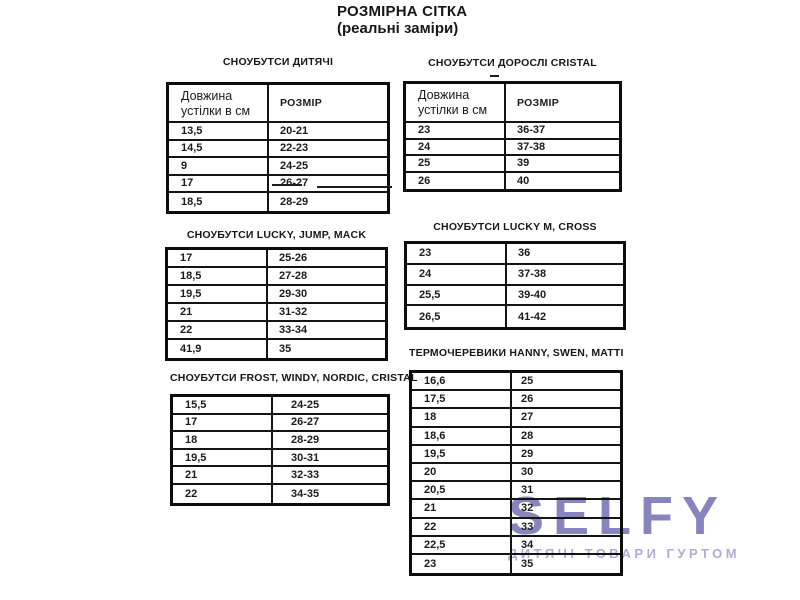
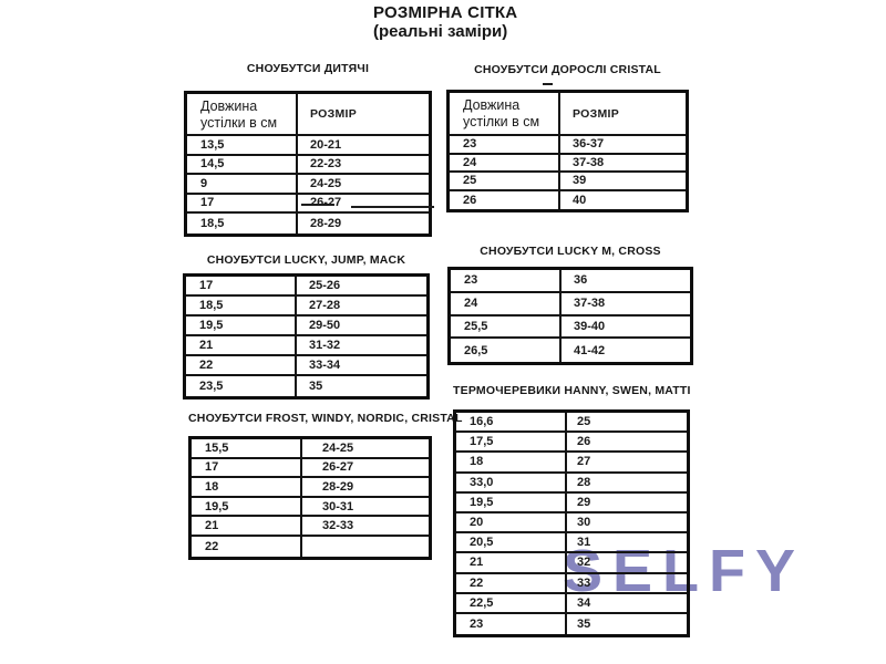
  РОЗМІРНА СІТКА
  (реальні заміри)
  SELFY
- ДИТЯЧІ ТОВАРИ ГУРТОМ
  СНОУБУТСИ ДИТЯЧІ
  Довжина устілки в см
  РОЗМІР
  13,5
  20-21
  14,5
  22-23
  9
  24-25
  17
  18,5
  28-29
  СНОУБУТСИ ДОРОСЛІ CRISTAL
  Довжина устілки в см
  РОЗМІР
  23
  36-37
  24
  37-38
  25
  39
  26
  40
  СНОУБУТСИ LUCKY, JUMP, MACK
  17
  25-26
  18,5
  27-28
  19,5
- 29-30
+ 29-50
  21
  31-32
  22
  33-34
- 41,9
+ 23,5
  35
  СНОУБУТСИ LUCKY M, CROSS
  23
  36
  24
  37-38
  25,5
  39-40
  26,5
  41-42
  СНОУБУТСИ FROST, WINDY, NORDIC, CRISTA
  15,5
  24-25
  17
  26-27
  18
  28-29
  19,5
  30-31
  21
  32-33
  22
- 34-35
  ТЕРМОЧЕРЕВИКИ HANNY, SWEN, MATTI
  16,6
  25
  17,5
  26
  18
  27
- 18,6
+ 33,0
  28
  19,5
  29
  20
  30
  20,5
  31
  21
  32
  22
  33
  22,5
  34
  23
  35
